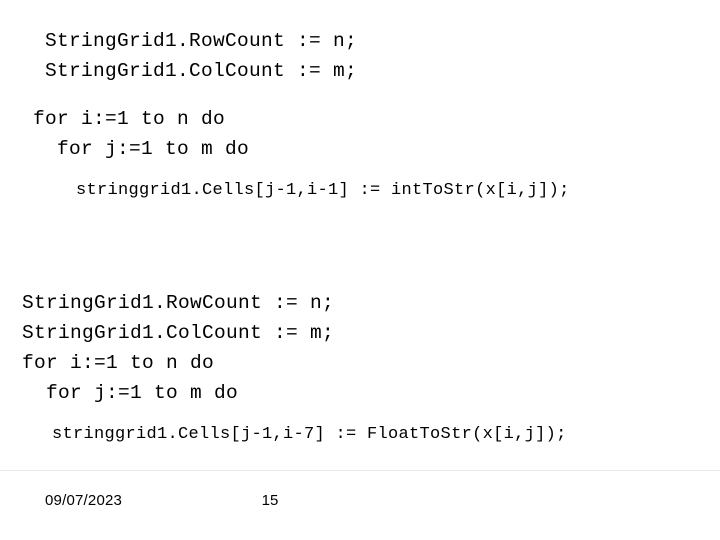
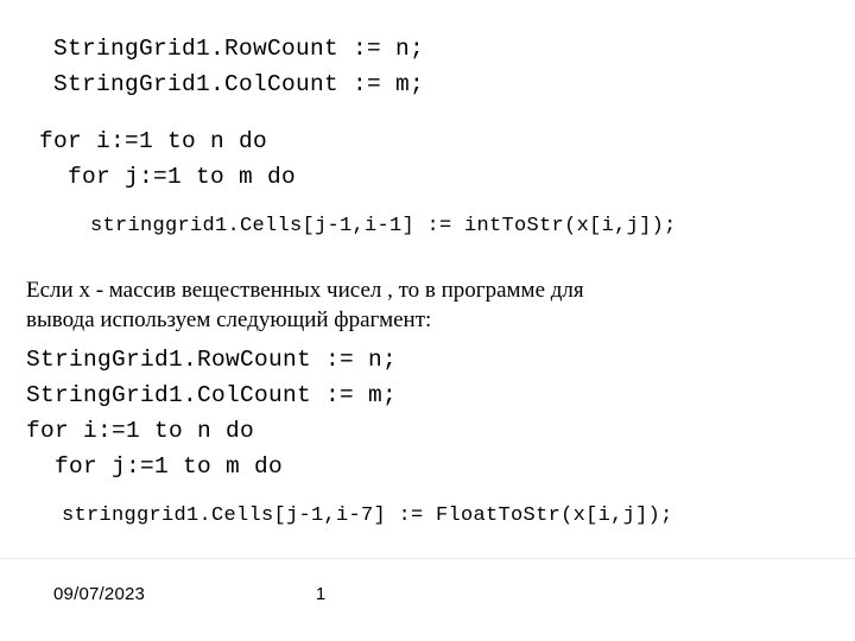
  StringGrid1.RowCount := n;
  StringGrid1.ColCount := m;
  for i:=1 to n do
  for j:=1 to m do
  stringgrid1.Cells[j-1,i-1] := intToStr(x[i,j]);
+ Если x - массив вещественных чисел , то в программе для
+ вывода используем следующий фрагмент:
  StringGrid1.RowCount := n;
  StringGrid1.ColCount := m;
  for i:=1 to n do
  for j:=1 to m do
  stringgrid1.Cells[j-1,i-7] := FloatToStr(x[i,j]);
  09/07/2023
- 15
+ 1
